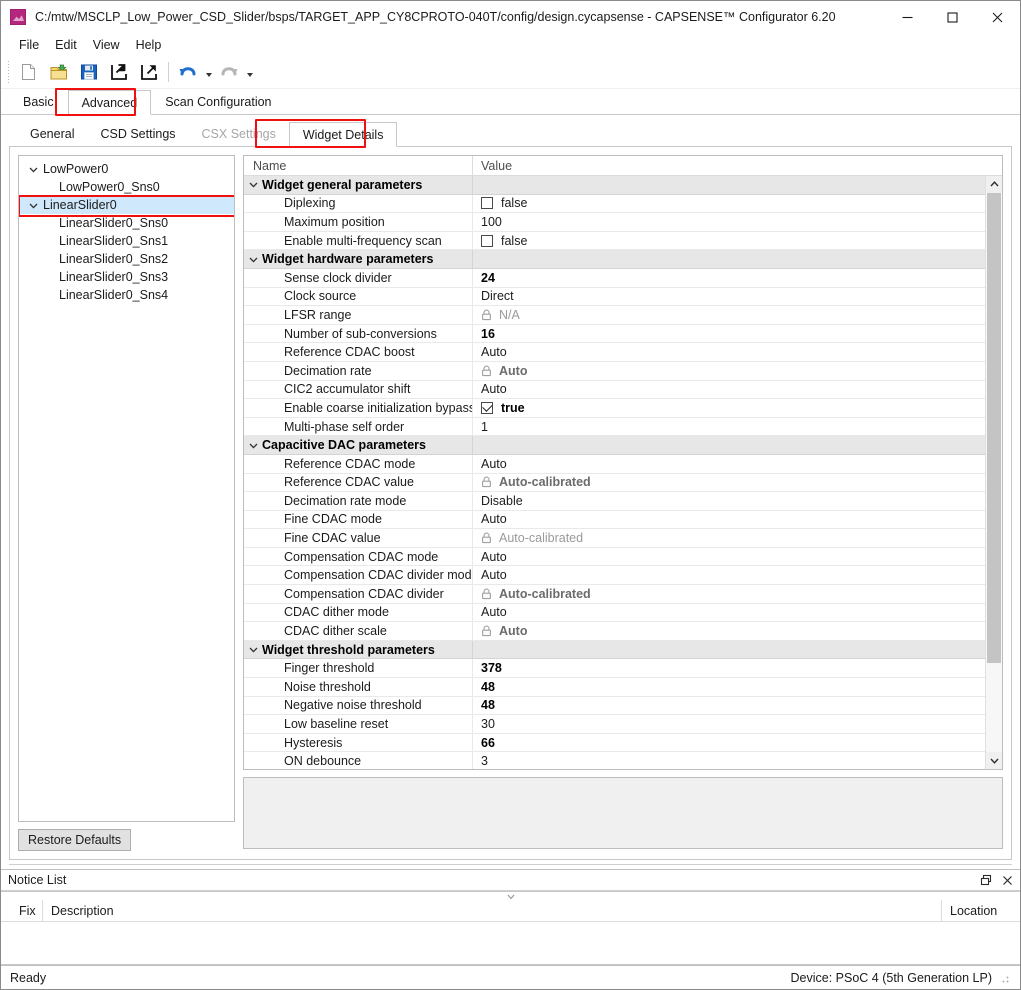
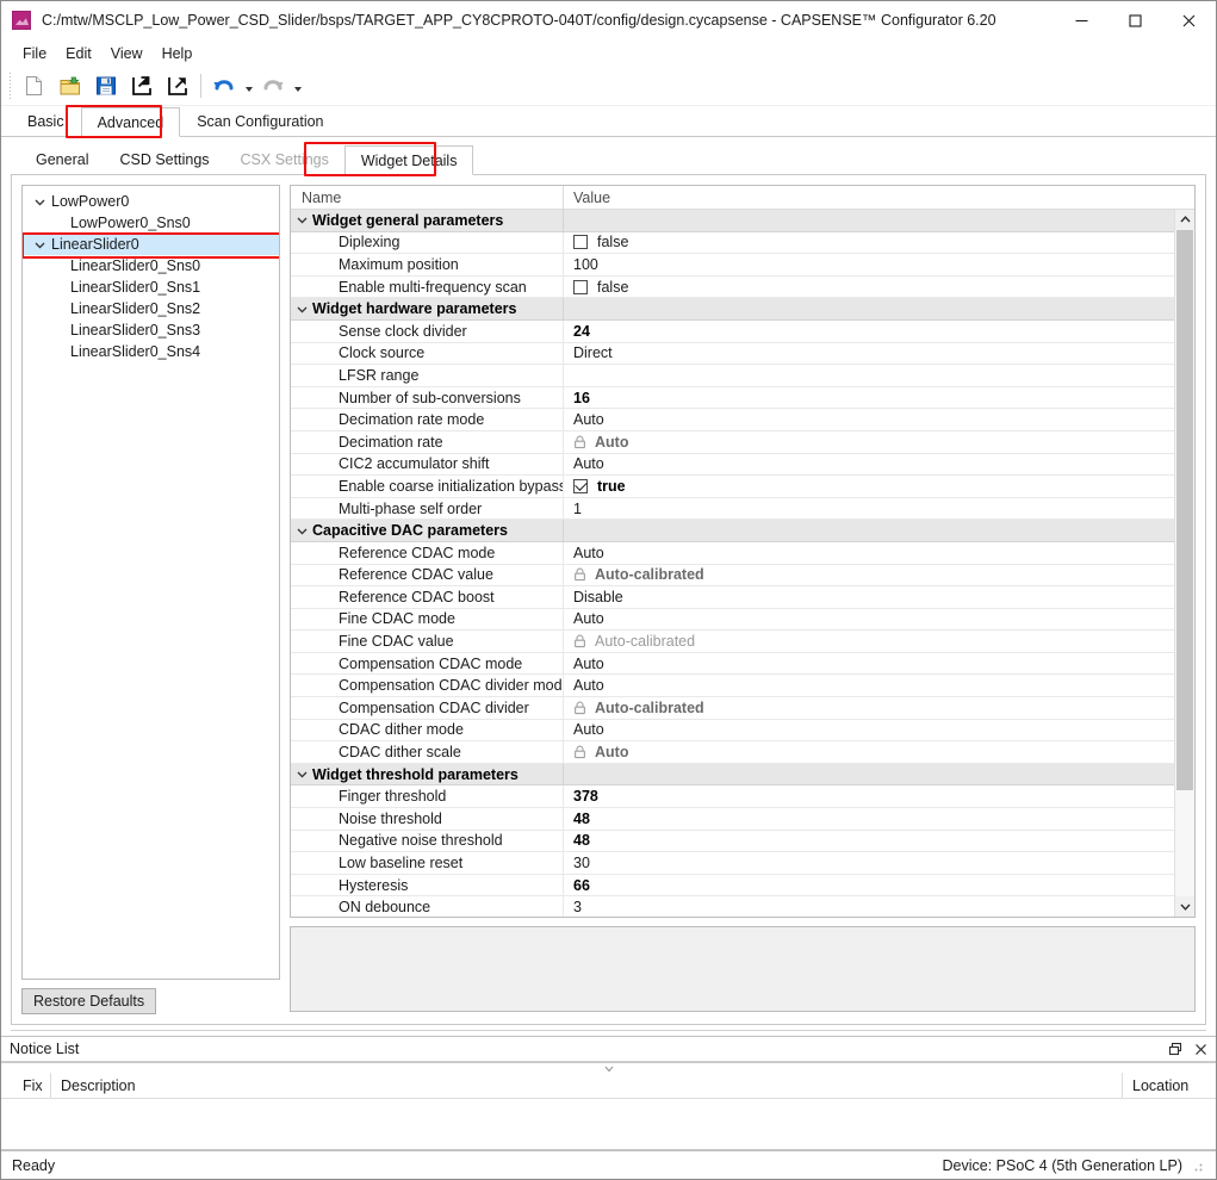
  C:/mtw/MSCLP_Low_Power_CSD_Slider/bsps/TARGET_APP_CY8CPROTO-040T/config/design.cycapsense - CAPSENSE™ Configurator 6.20
  File
  Edit
  View
  Help
  Basic
  Advanced
  Scan Configuration
  General
  CSD Settings
  CSX Settings
  Widget Details
  LowPower0
  LowPower0_Sns0
  LinearSlider0
  LinearSlider0_Sns0
  LinearSlider0_Sns1
  LinearSlider0_Sns2
  LinearSlider0_Sns3
  LinearSlider0_Sns4
  Restore Defaults
  Name
  Value
  Widget general parameters
  Diplexing
  false
  Maximum position
  100
  Enable multi-frequency scan
  false
  Widget hardware parameters
  Sense clock divider
  24
  Clock source
  Direct
  LFSR range
- N/A
  Number of sub-conversions
  16
- Reference CDAC boost
+ Decimation rate mode
  Auto
  Decimation rate
  Auto
  CIC2 accumulator shift
  Auto
  Enable coarse initialization bypass
  true
  Multi-phase self order
  1
  Capacitive DAC parameters
  Reference CDAC mode
  Auto
  Reference CDAC value
  Auto-calibrated
- Decimation rate mode
+ Reference CDAC boost
  Disable
  Fine CDAC mode
  Auto
  Fine CDAC value
  Auto-calibrated
  Compensation CDAC mode
  Auto
  Compensation CDAC divider mod
  Auto
  Compensation CDAC divider
  Auto-calibrated
  CDAC dither mode
  Auto
  CDAC dither scale
  Auto
  Widget threshold parameters
  Finger threshold
  378
  Noise threshold
  48
  Negative noise threshold
  48
  Low baseline reset
  30
  Hysteresis
  66
  ON debounce
  3
  Notice List
  Fix
  Description
  Location
  Ready
  Device: PSoC 4 (5th Generation LP)
